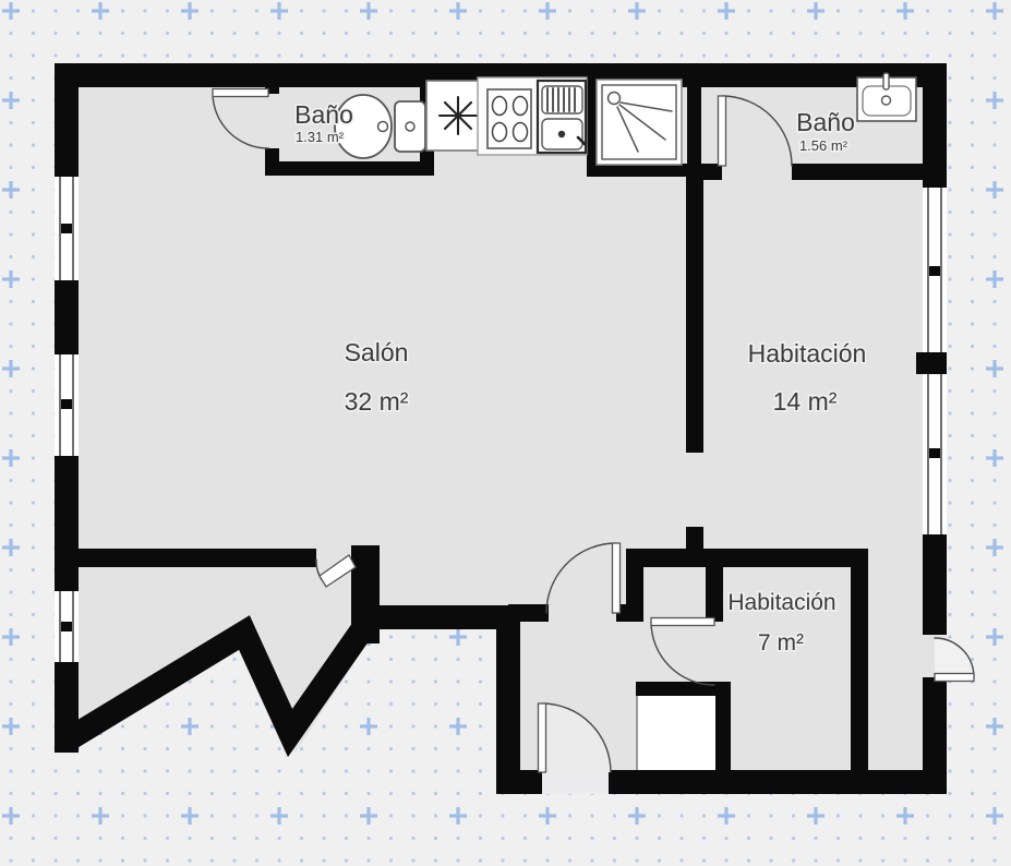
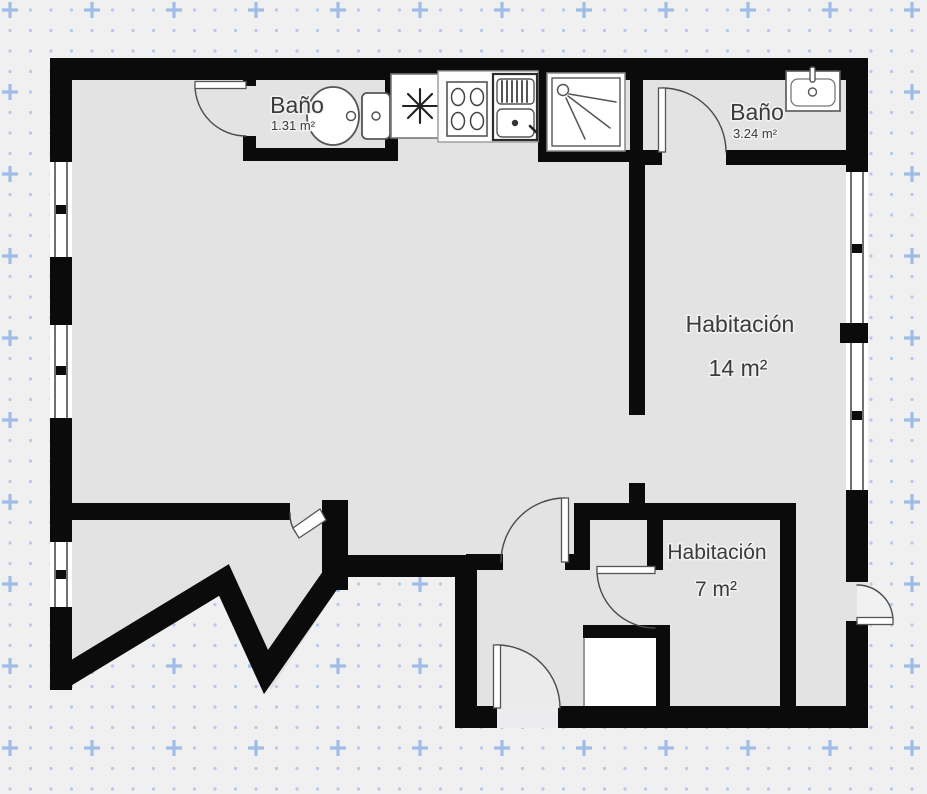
  Baño
  1.31 m²
- Salón
- 32 m²
  Baño
- 1.56 m²
+ 3.24 m²
  Habitación
  14 m²
  Habitación
  7 m²
